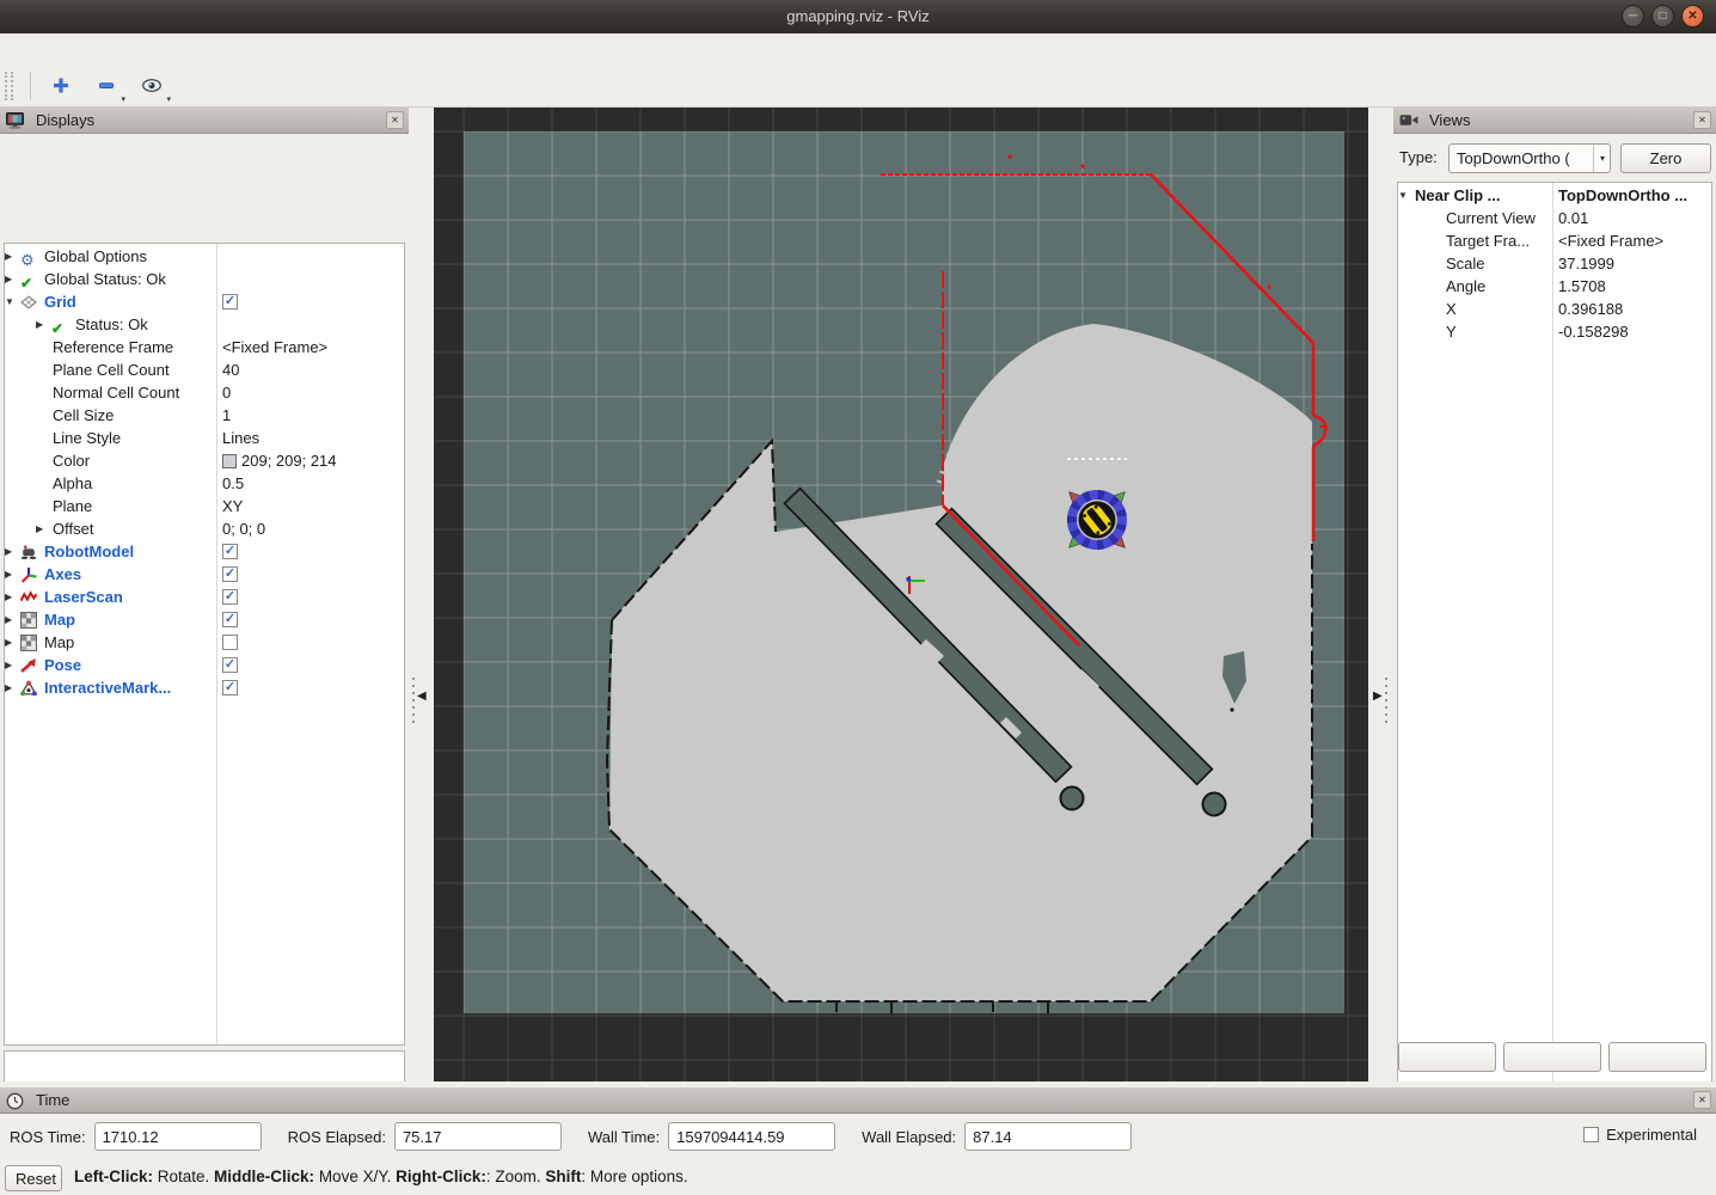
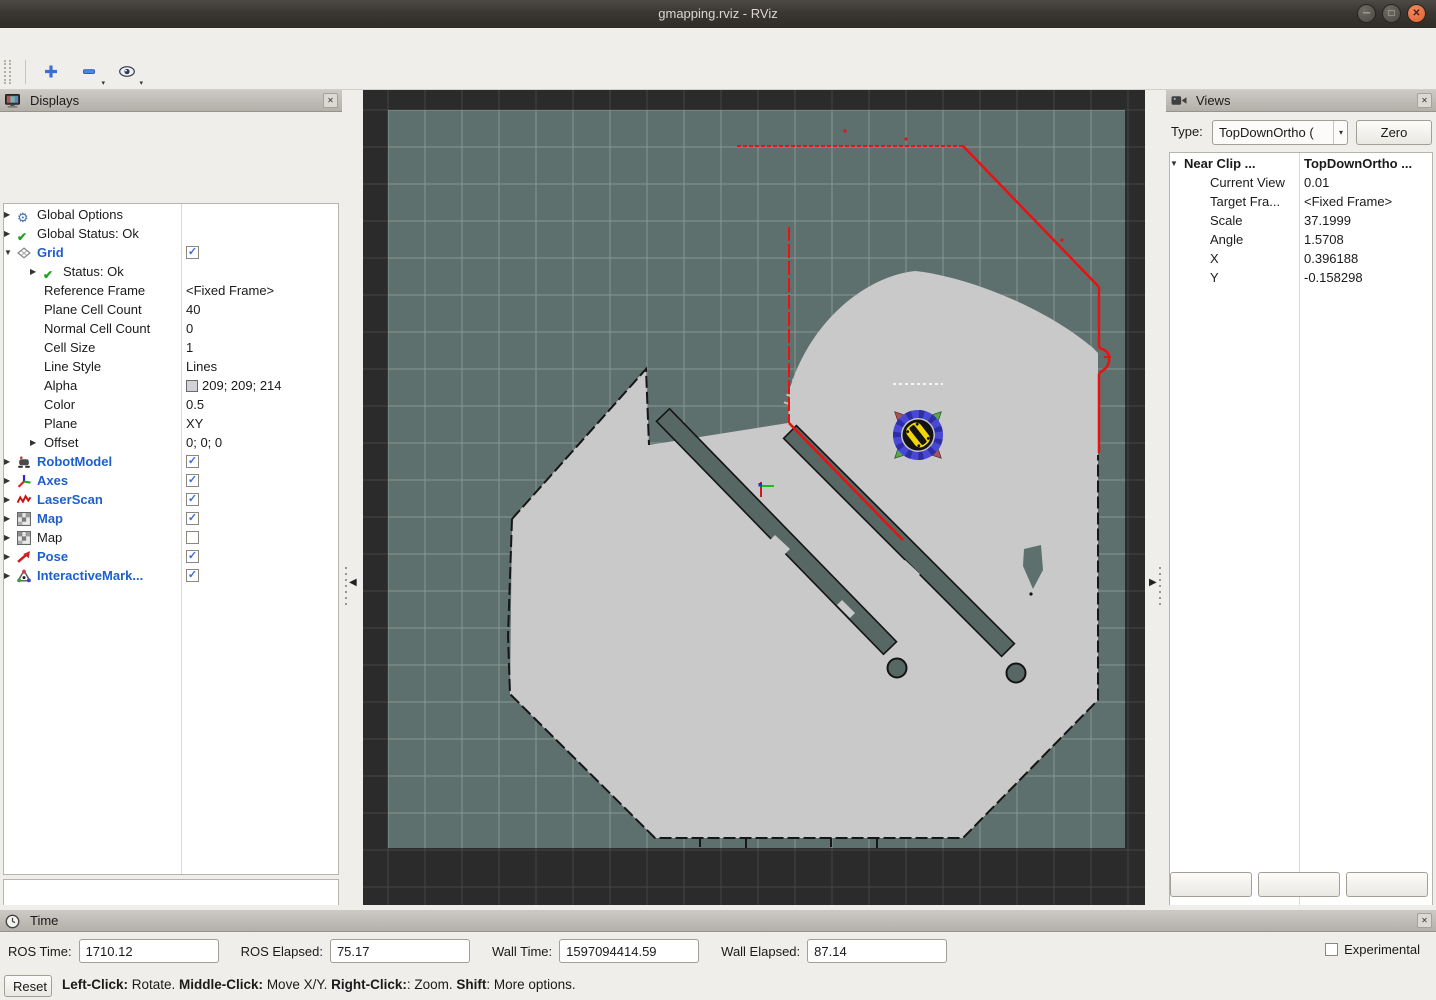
  gmapping.rviz - RViz
  ─
  □
  ✕
  Displays
  ✕
  ▶
  ⚙
  Global Options
  ▶
  ✔
  Global Status: Ok
  ▼
  Grid
  ✓
  ▶
  ✔
  Status: Ok
  Reference Frame
  <Fixed Frame>
  Plane Cell Count
  40
  Normal Cell Count
  0
  Cell Size
  1
  Line Style
  Lines
- Color
+ Alpha
  209; 209; 214
- Alpha
+ Color
  0.5
  Plane
  XY
  ▶
  Offset
  0; 0; 0
  ▶
  RobotModel
  ✓
  ▶
  Axes
  ✓
  ▶
  LaserScan
  ✓
  ▶
  Map
  ✓
  ▶
  Map
  ▶
  Pose
  ✓
  ▶
  InteractiveMark...
  ✓
  ◀
  ▶
  Views
  ✕
  Type:
  TopDownOrtho (
  ▾
  Zero
  ▼
  Near Clip ...
  TopDownOrtho ...
  Current View
  0.01
  Target Fra...
  <Fixed Frame>
  Scale
  37.1999
  Angle
  1.5708
  X
  0.396188
  Y
  -0.158298
  Time
  ✕
  ROS Time:
  1710.12
  ROS Elapsed:
  75.17
  Wall Time:
  1597094414.59
  Wall Elapsed:
  87.14
  Experimental
  Reset
  Left-Click: Rotate. Middle-Click: Move X/Y. Right-Click:: Zoom. Shift: More options.
